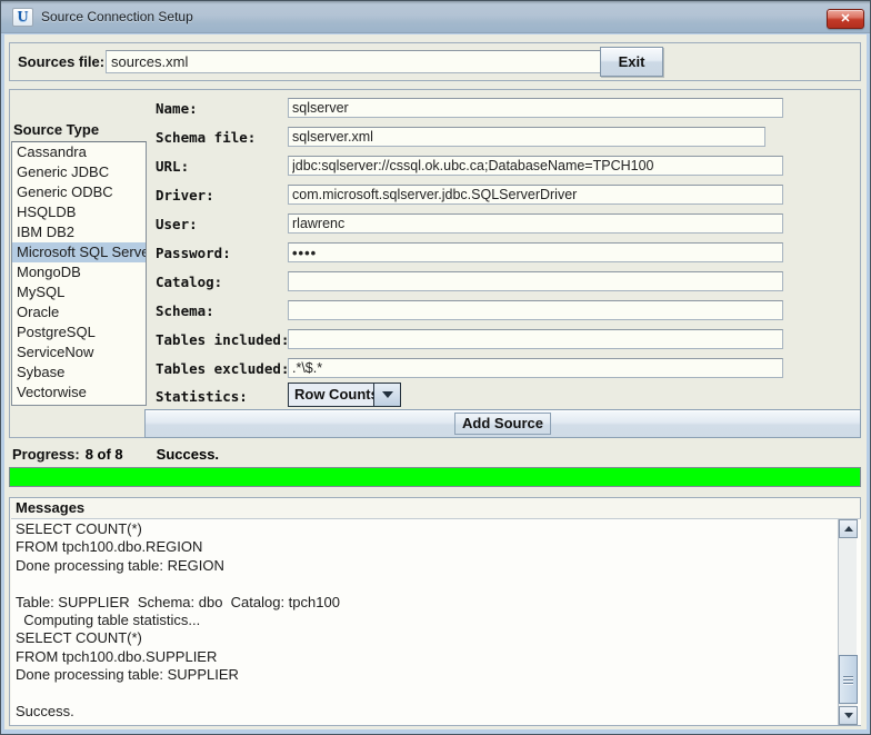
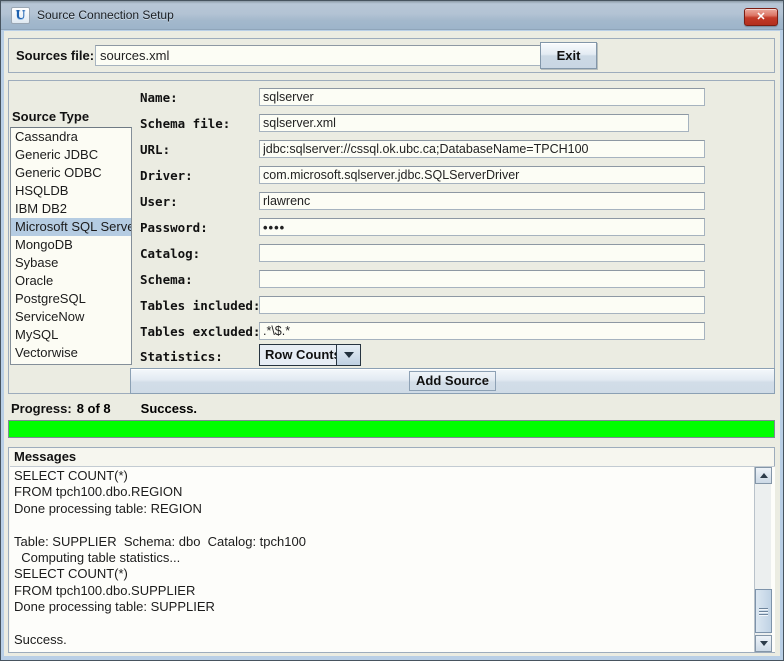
  U
  Source Connection Setup
  ✕
  Sources file:
  sources.xml
  Exit
  Source Type
  Cassandra
  Generic JDBC
  Generic ODBC
  HSQLDB
  IBM DB2
  Microsoft SQL Serve
  MongoDB
- MySQL
+ Sybase
  Oracle
  PostgreSQL
  ServiceNow
- Sybase
+ MySQL
  Vectorwise
  Name:
  sqlserver
  Schema file:
  sqlserver.xml
  URL:
  jdbc:sqlserver://cssql.ok.ubc.ca;DatabaseName=TPCH100
  Driver:
  com.microsoft.sqlserver.jdbc.SQLServerDriver
  User:
  rlawrenc
  Password:
  ••••
  Catalog:
  Schema:
  Tables included:
  Tables excluded:
  .*\$.*
  Statistics:
  Row Count
  Add Source
  Progress:
  8 of 8
  Success.
  Messages
  SELECT COUNT(*)
  FROM tpch100.dbo.REGION
  Done processing table: REGION
  Table: SUPPLIER Schema: dbo Catalog: tpch100
  Computing table statistics...
  SELECT COUNT(*)
  FROM tpch100.dbo.SUPPLIER
  Done processing table: SUPPLIER
  Success.
